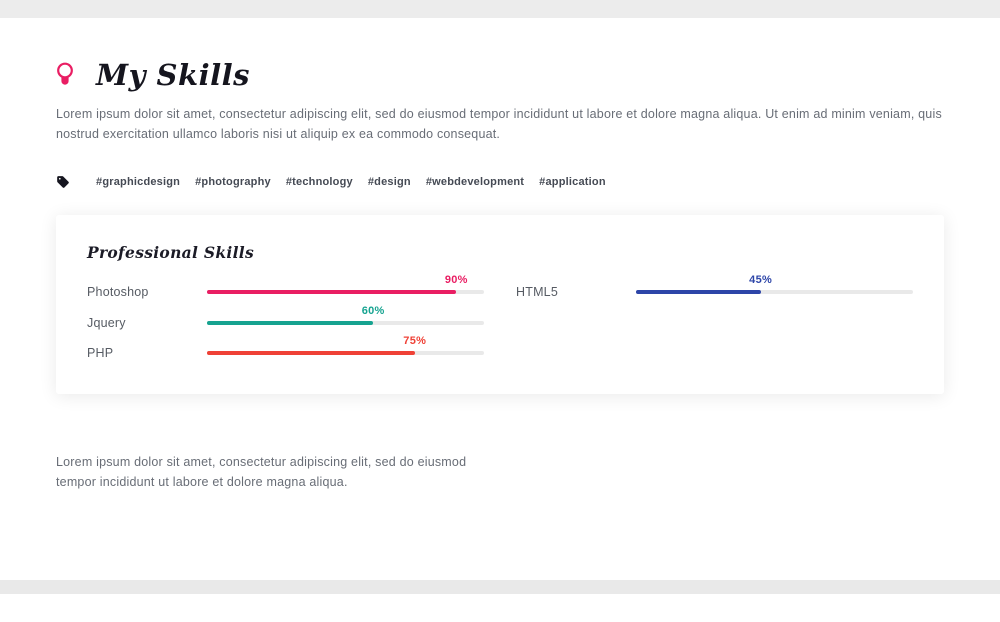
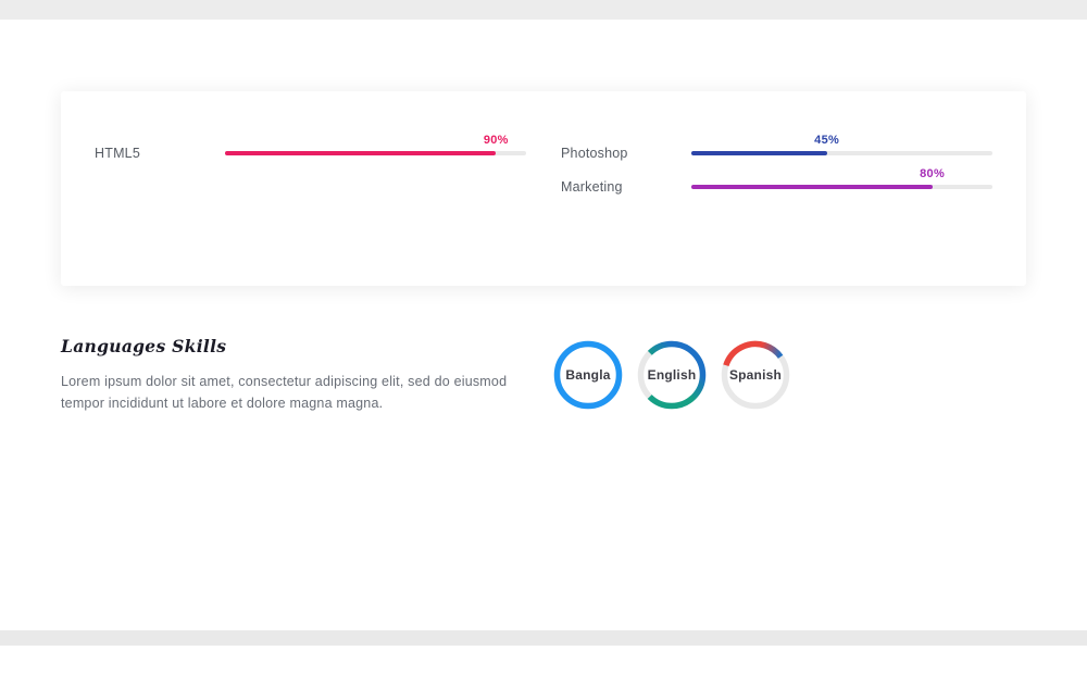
- My Skills
- Lorem ipsum dolor sit amet, consectetur adipiscing elit, sed do eiusmod tempor incididunt ut labore et dolore magna aliqua. Ut enim ad minim veniam, quis nostrud exercitation ullamco laboris nisi ut aliquip ex ea commodo consequat.
- #graphicdesign
- #photography
- #technology
- #design
- #webdevelopment
- #application
- Professional Skills
- Photoshop
+ HTML5
  90%
- Jquery
- 60%
- PHP
- 75%
- HTML5
+ Photoshop
  45%
+ Marketing
+ 80%
+ Languages Skills
- Lorem ipsum dolor sit amet, consectetur adipiscing elit, sed do eiusmod tempor incididunt ut labore et dolore magna aliqua.
+ Lorem ipsum dolor sit amet, consectetur adipiscing elit, sed do eiusmod tempor incididunt ut labore et dolore magna magna.
+ Bangla
+ English
+ Spanish
